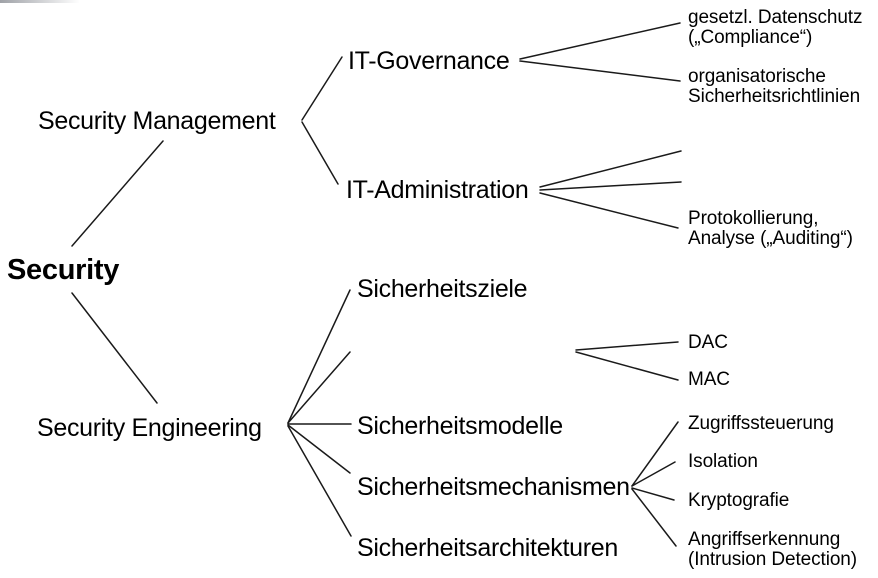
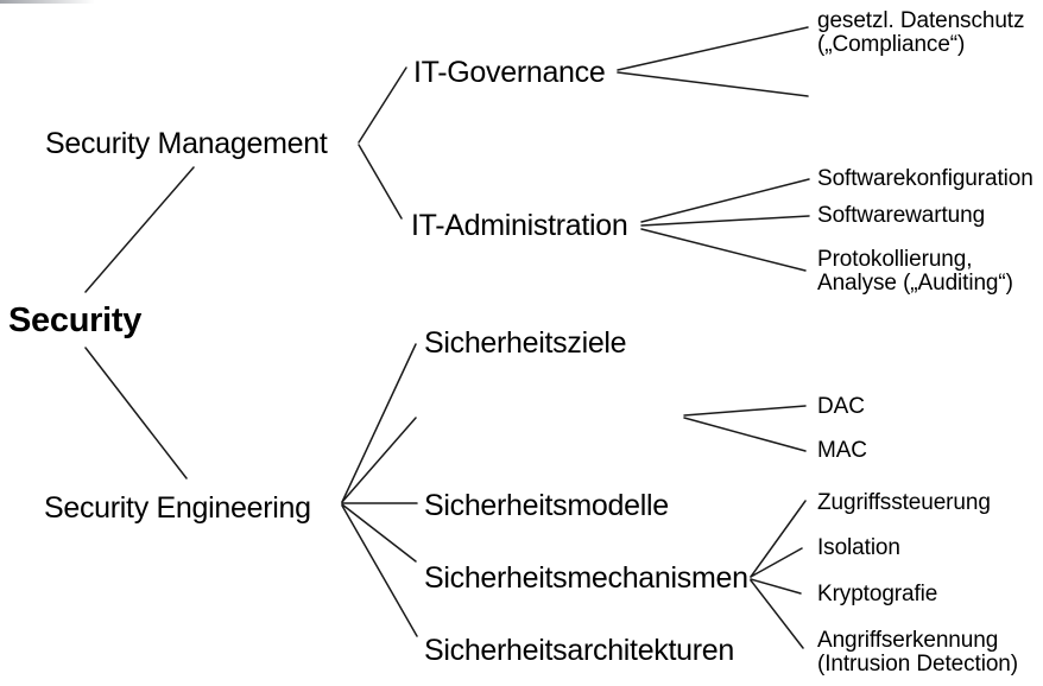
  Security
  Security Management
  IT-Governance
  gesetzl. Datenschutz
  („Compliance“)
- organisatorische
- Sicherheitsrichtlinien
  IT-Administration
+ Softwarekonfiguration
+ Softwarewartung
  Protokollierung,
  Analyse („Auditing“)
  Security Engineering
  Sicherheitsziele
  DAC
  MAC
  Sicherheitsmodelle
  Sicherheitsmechanismen
  Zugriffssteuerung
  Isolation
  Kryptografie
  Angriffserkennung
  (Intrusion Detection)
  Sicherheitsarchitekturen
